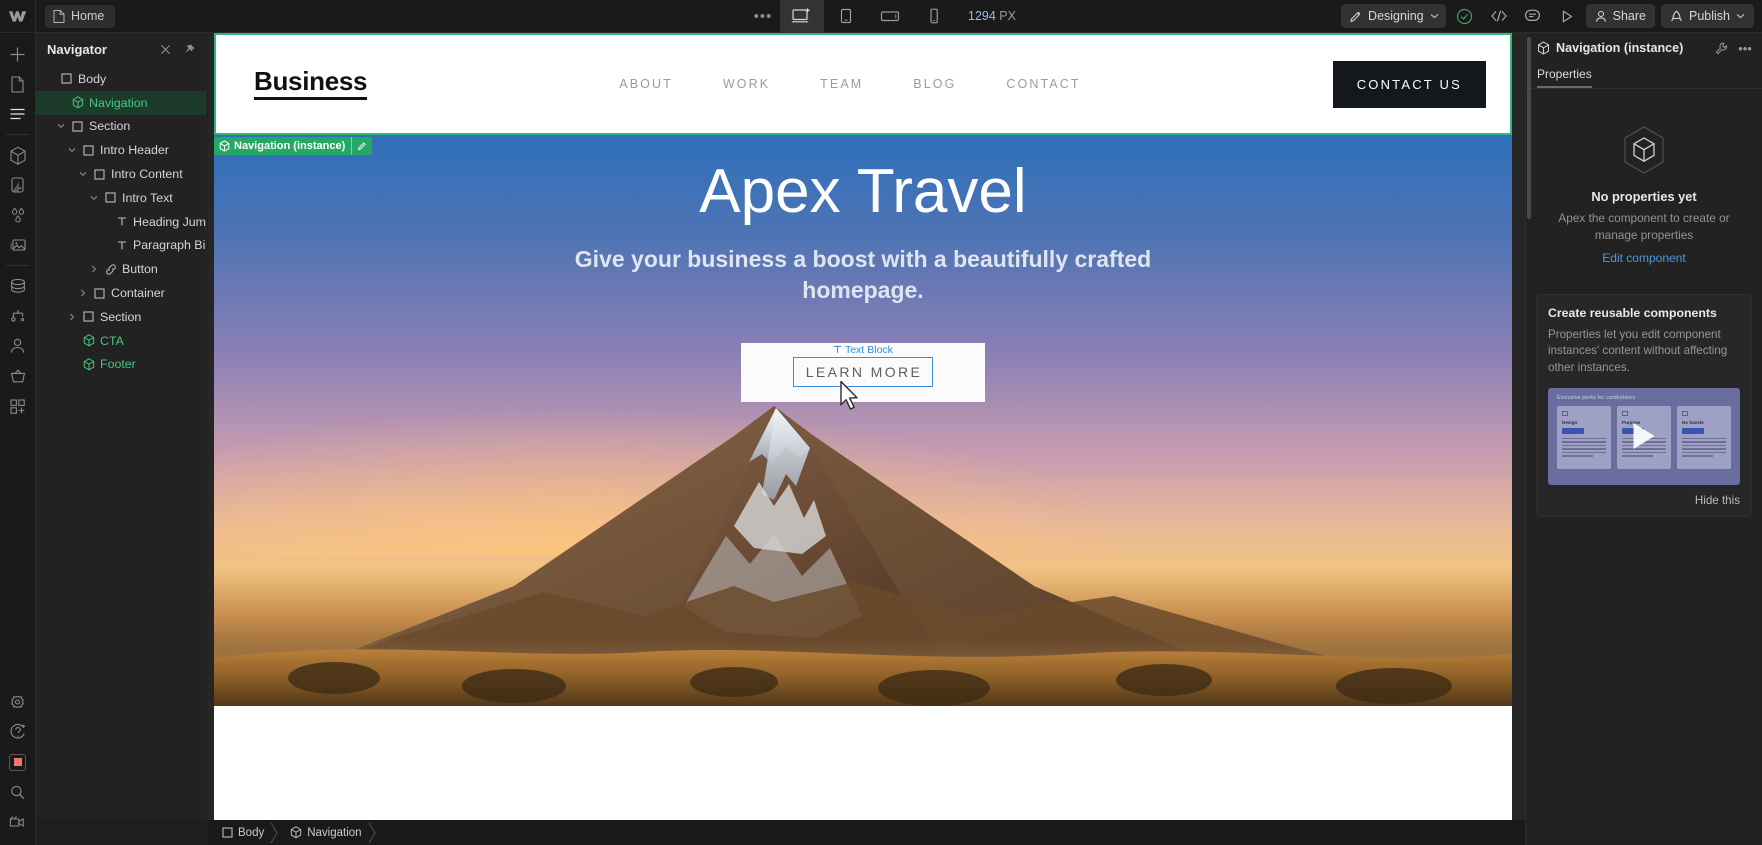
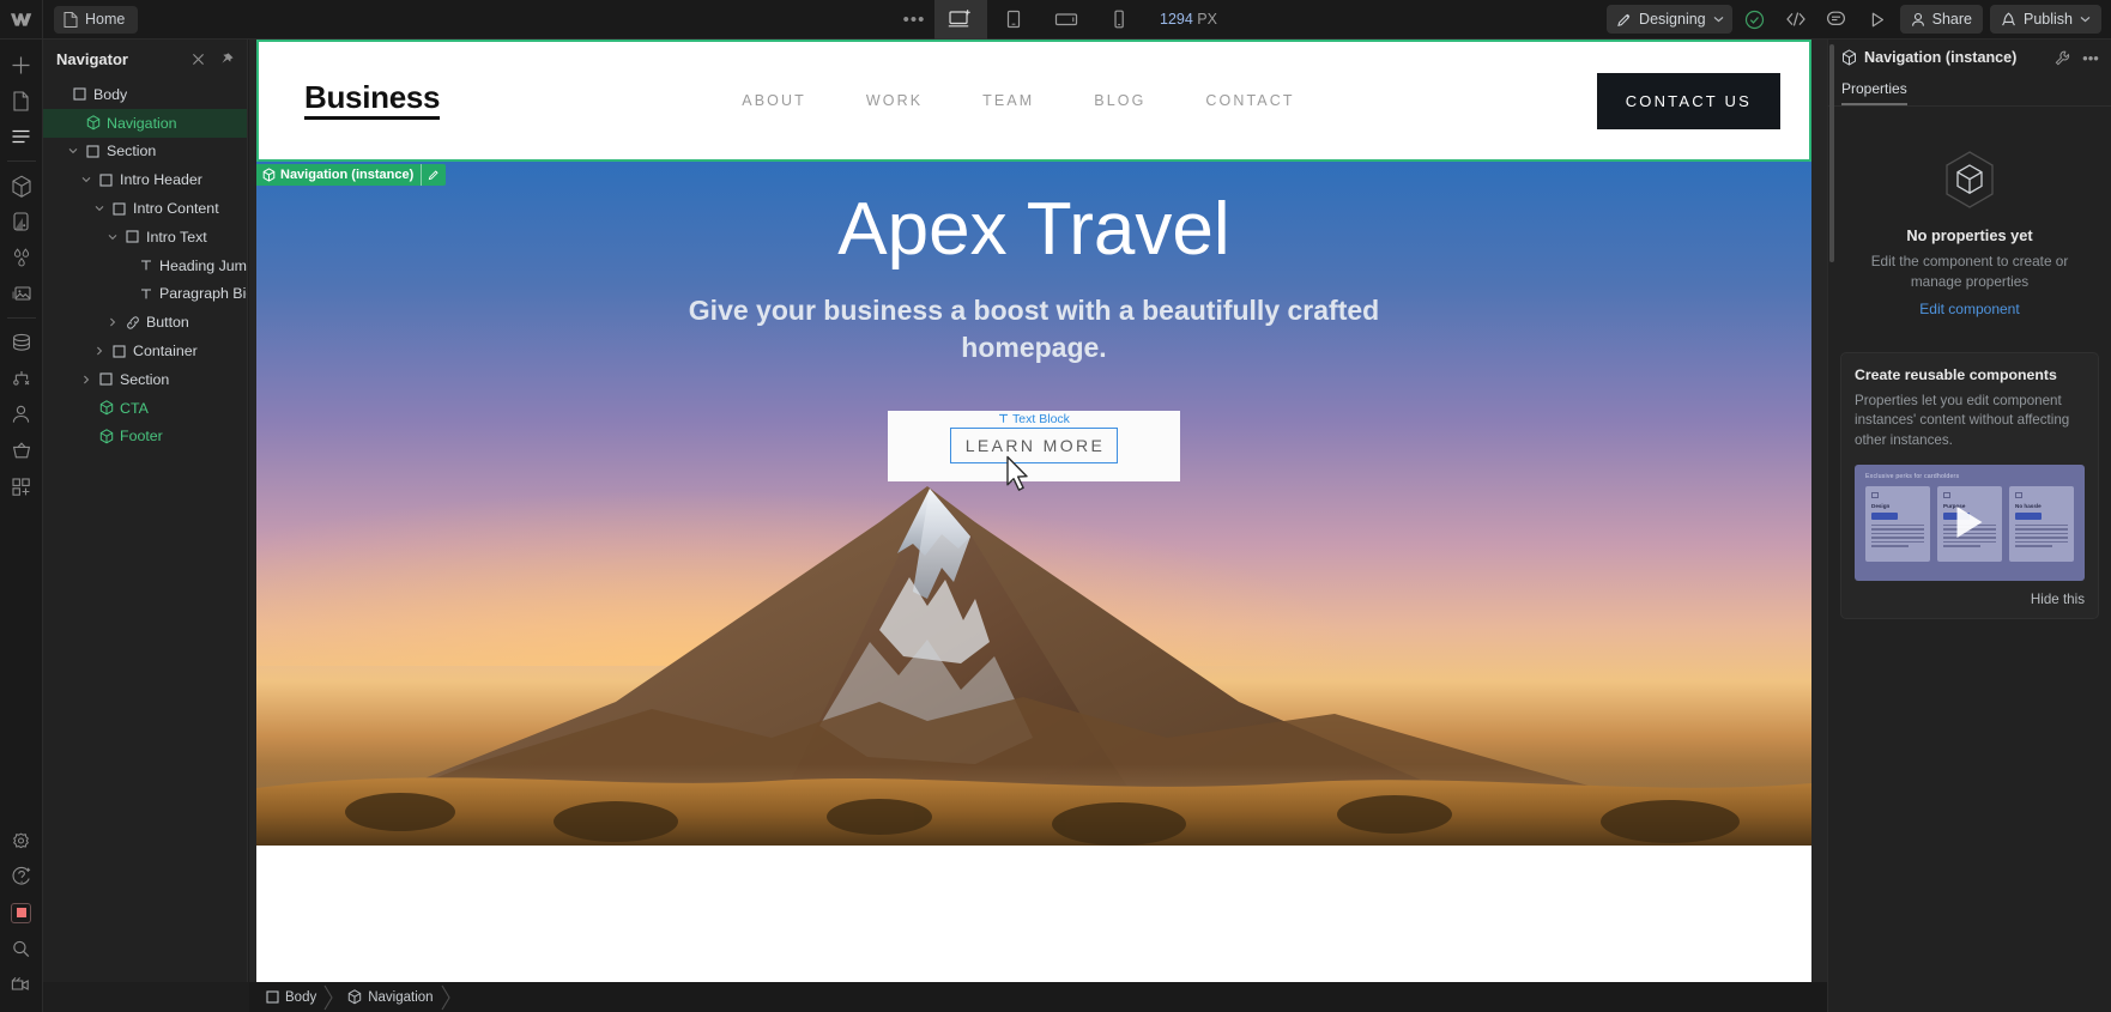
  Home
  •••
  1294 PX
  Designing
  Share
  Publish
  Navigator
  Body
  Navigation
  Section
  Intro Header
  Intro Content
  Intro Text
  Heading Jum
  Paragraph Bi
  Button
  Container
  Section
  CTA
  Footer
  Business
  ABOUT
  WORK
  TEAM
  BLOG
  CONTACT
  CONTACT US
  Navigation (instance)
  Apex Travel
  Give your business a boost with a beautifully crafted homepage.
  Text Block
  LEARN MORE
  Body
  Navigation
  Navigation (instance)
  •••
  Properties
  No properties yet
- Apex the component to create or manage properties
+ Edit the component to create or manage properties
  Edit component
  Create reusable components
  Properties let you edit component instances' content without affecting other instances.
  Hide this
